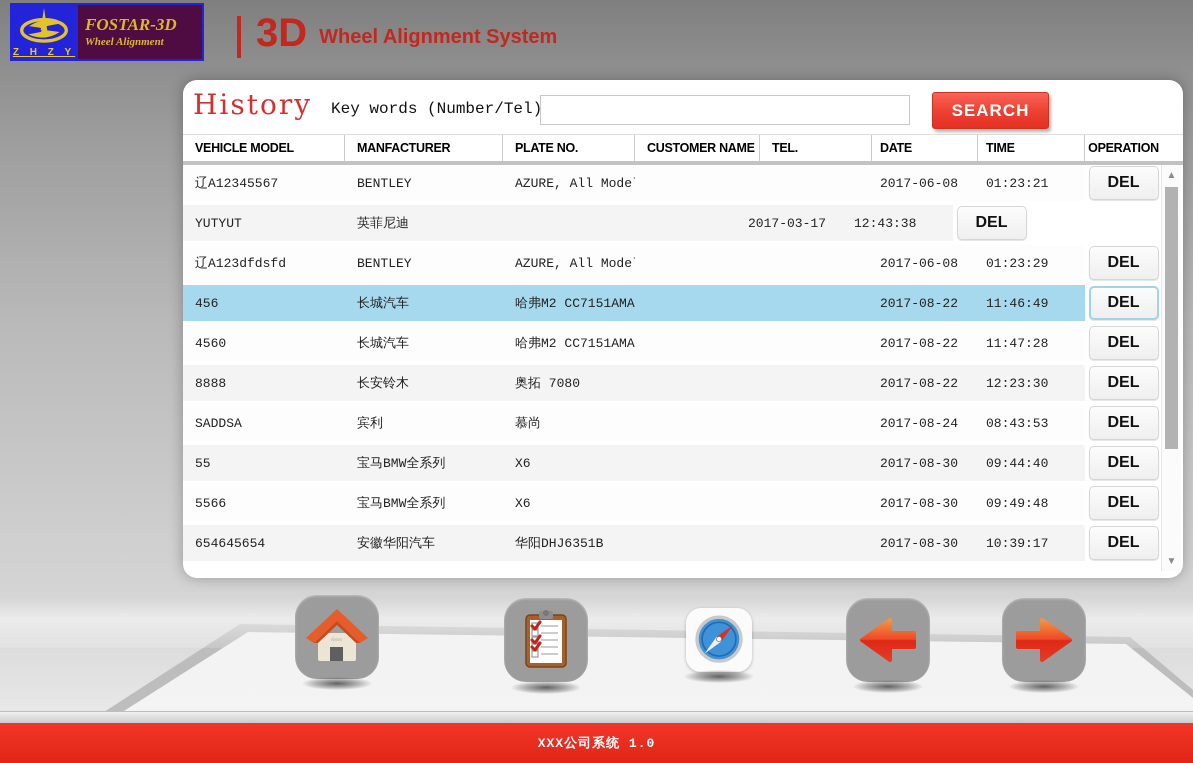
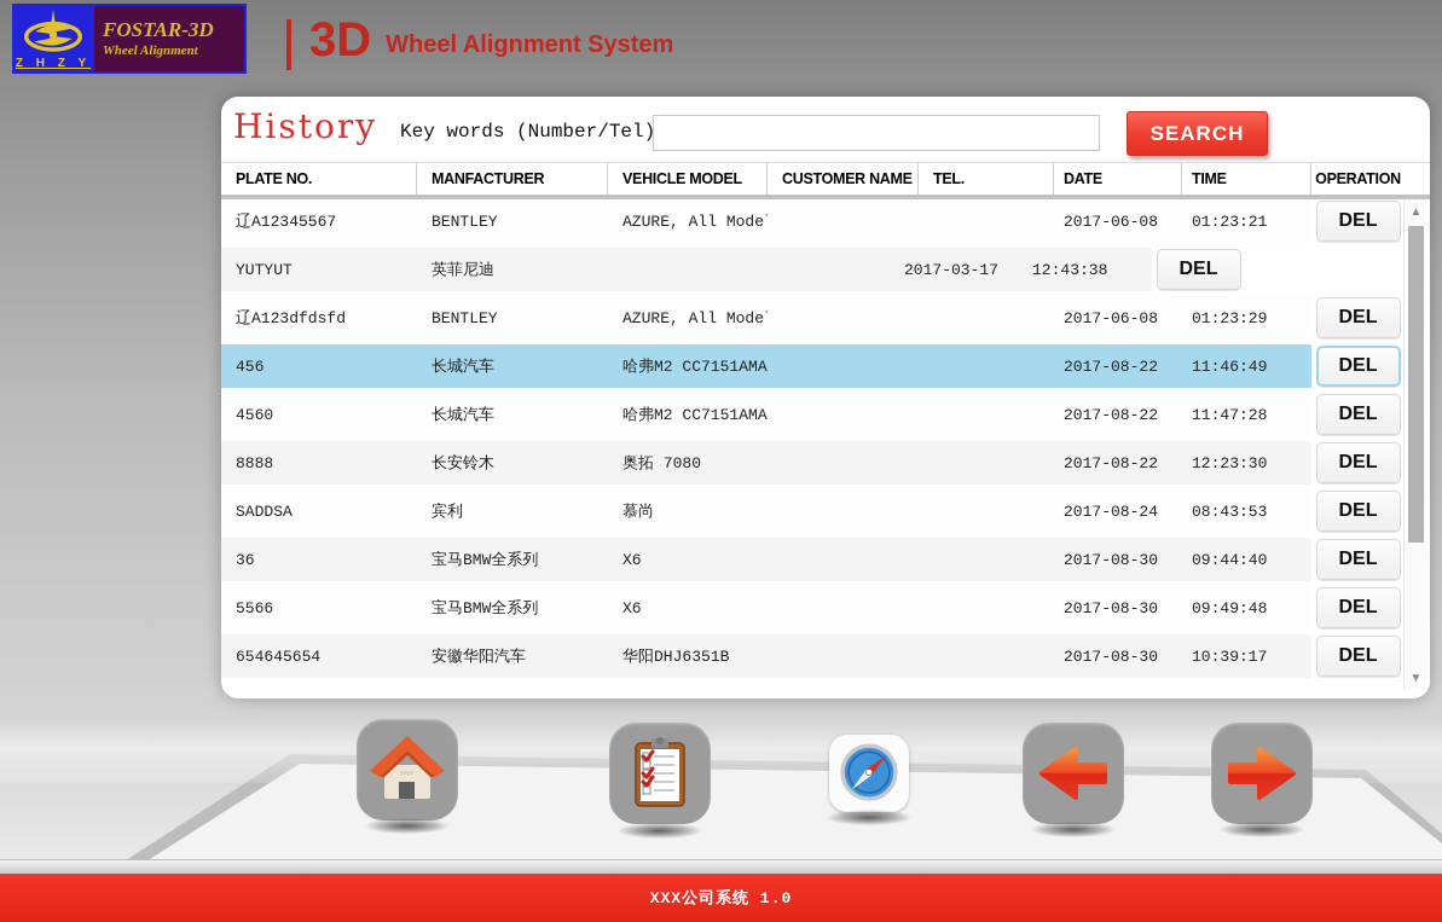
  Z H Z Y
  FOSTAR-3D
  Wheel Alignment
  3D
  Wheel Alignment System
  History
  Key words (Number/Tel)
  SEARCH
- VEHICLE MODEL
+ PLATE NO.
  MANFACTURER
- PLATE NO.
+ VEHICLE MODEL
  CUSTOMER NAME
  TEL.
  DATE
  TIME
  OPERATION
  辽A12345567
  BENTLEY
  AZURE, All Mode
  2017-06-08
  01:23:21
  DEL
  YUTYUT
  英菲尼迪
  2017-03-17
  12:43:38
  DEL
  辽A123dfdsfd
  BENTLEY
  AZURE, All Mode
  2017-06-08
  01:23:29
  DEL
  456
  长城汽车
  哈弗M2 CC7151AMA
  2017-08-22
  11:46:49
  DEL
  4560
  长城汽车
  哈弗M2 CC7151AMA
  2017-08-22
  11:47:28
  DEL
  8888
  长安铃木
  奥拓 7080
  2017-08-22
  12:23:30
  DEL
  SADDSA
  宾利
  慕尚
  2017-08-24
  08:43:53
  DEL
- 55
+ 36
  宝马BMW全系列
  X6
  2017-08-30
  09:44:40
  DEL
  5566
  宝马BMW全系列
  X6
  2017-08-30
  09:49:48
  DEL
  654645654
  安徽华阳汽车
  华阳DHJ6351B
  2017-08-30
  10:39:17
  DEL
  ▲
  ▼
  XXX公司系统 1.0
